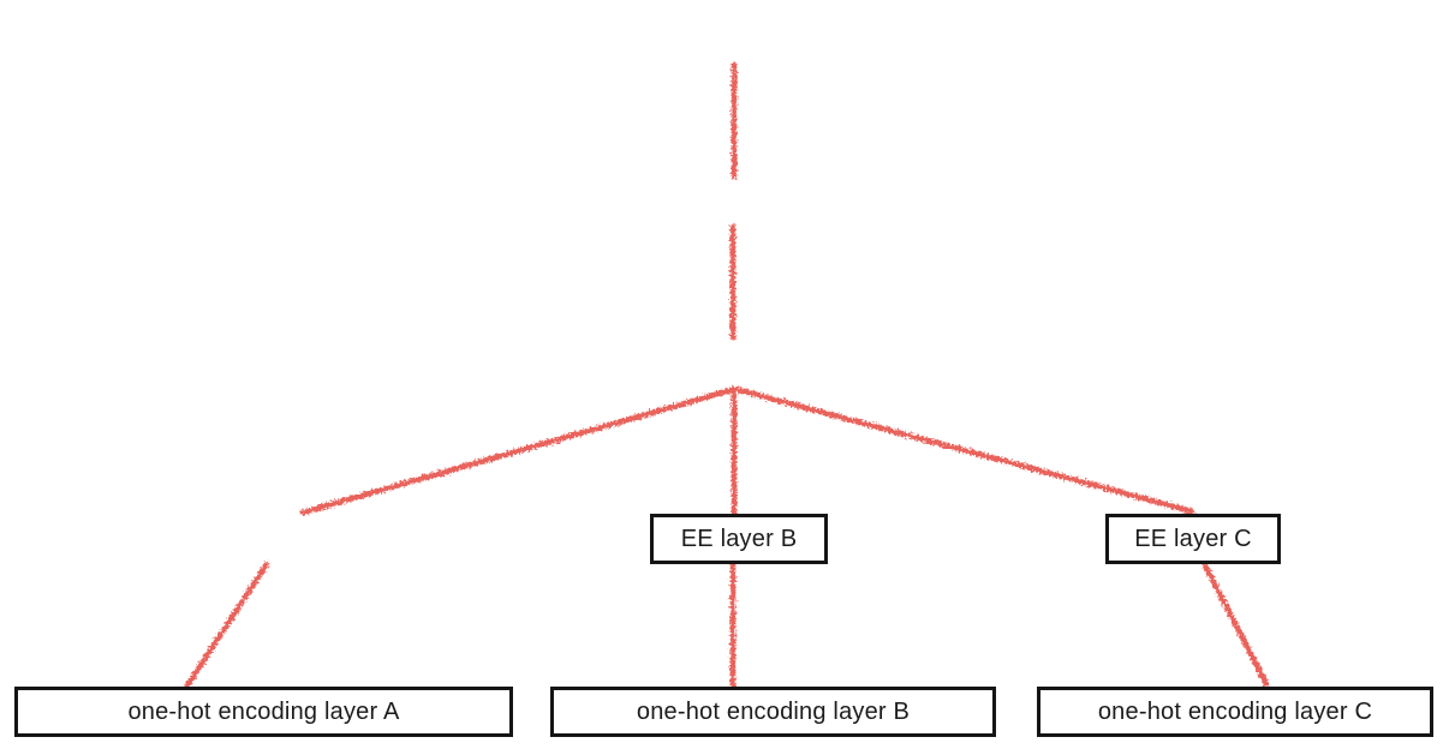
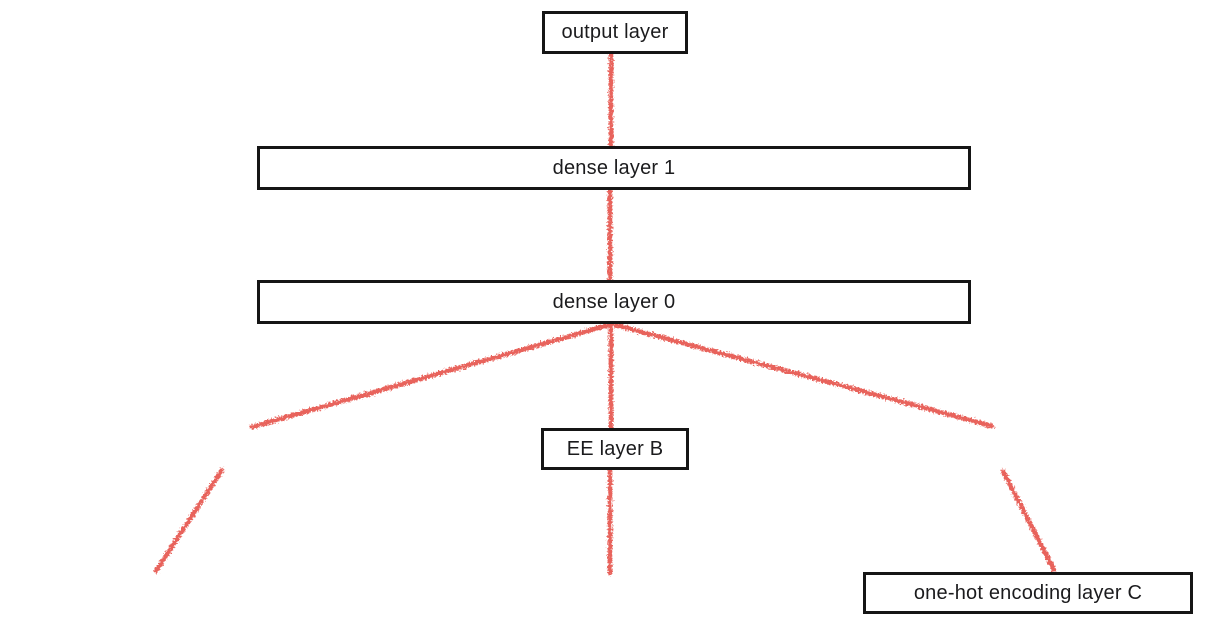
+ output layer
+ dense layer 1
+ dense layer 0
  EE layer B
- EE layer C
- one-hot encoding layer A
- one-hot encoding layer B
  one-hot encoding layer C
